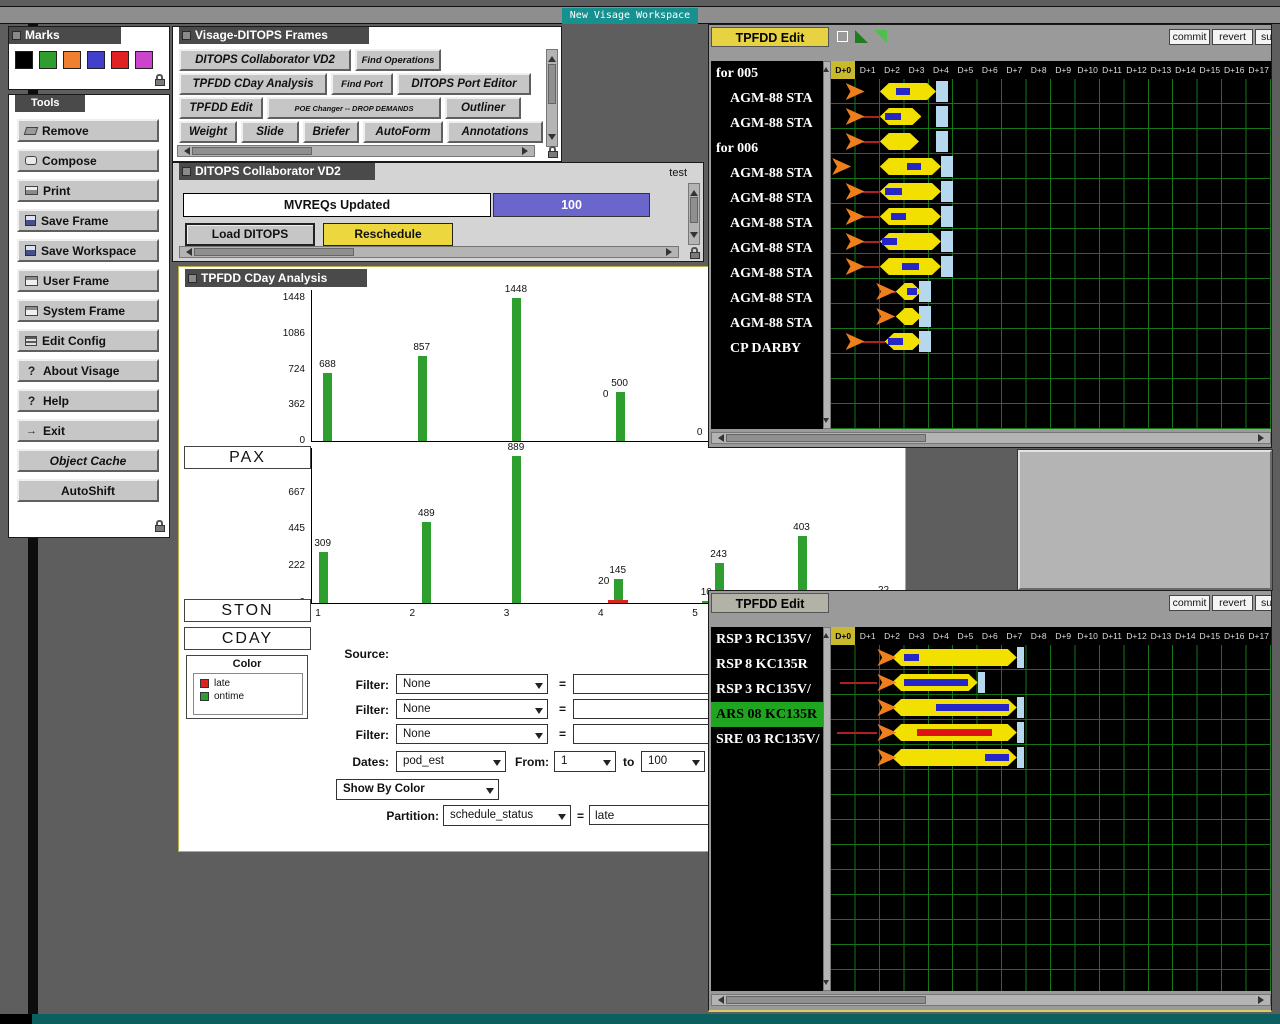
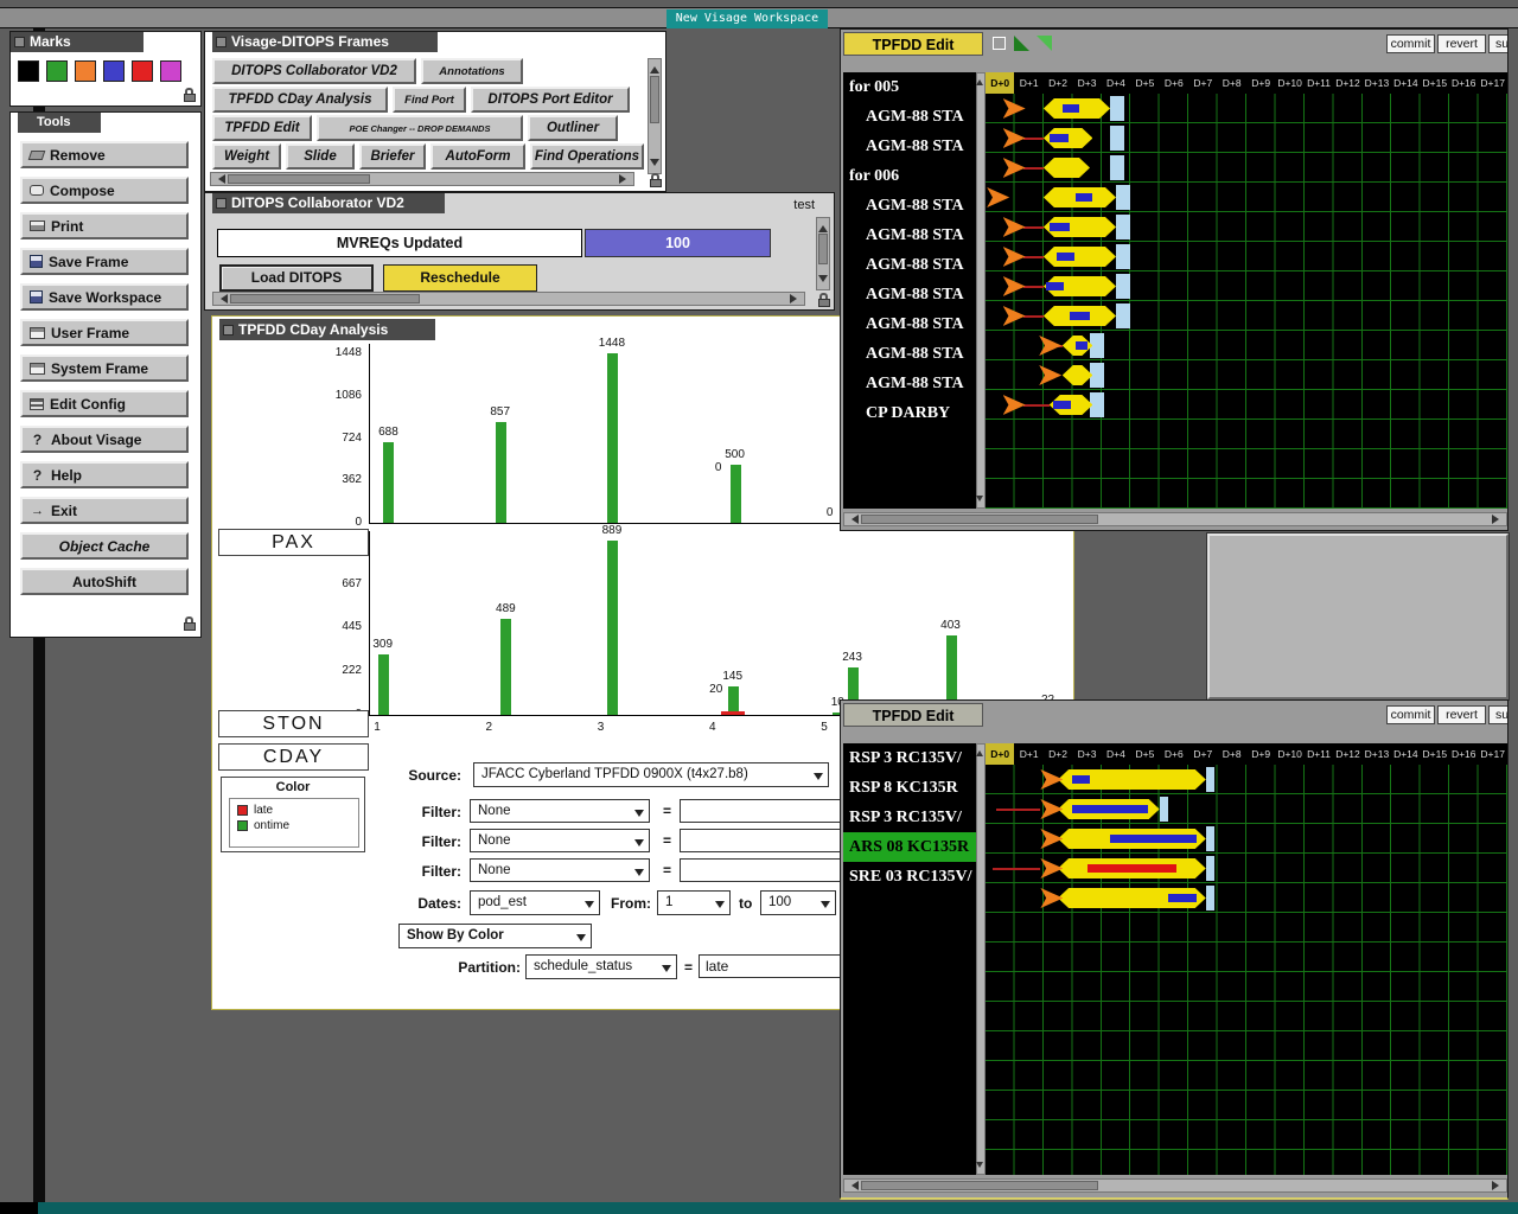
  New Visage Workspace
  Marks
  Tools
  Remove
  Compose
  Print
  Save Frame
  Save Workspace
  User Frame
  System Frame
  Edit Config
  ?
  About Visage
  ?
  Help
  →
  Exit
  Object Cache
  AutoShift
  Visage-DITOPS Frames
  DITOPS Collaborator VD2
- Find Operations
+ Annotations
  TPFDD CDay Analysis
  Find Port
  DITOPS Port Editor
  TPFDD Edit
  POE Changer -- DROP DEMANDS
  Outliner
  Weight
  Slide
  Briefer
  AutoForm
- Annotations
+ Find Operations
  DITOPS Collaborator VD2
  test
  MVREQs Updated
  100
  Load DITOPS
  Reschedule
  TPFDD CDay Analysis
  0
  362
  724
  1086
  1448
  688
  857
  1448
  500
  0
  0
  222
  445
  667
  1
  2
  3
  4
  5
  309
  489
  889
  145
  20
  243
  403
  PAX
  STON
  CDAY
  Color
  late
  ontime
  Source:
+ JFACC Cyberland TPFDD 0900X (t4x27.b8)
  Filter:
  None
  =
  Filter:
  None
  =
  Filter:
  None
  =
  Dates:
  pod_est
  From:
  1
  to
  100
  Show By Color
  Partition:
  schedule_status
  =
  late
  TPFDD Edit
  commit
  revert
  su
  for 005
  AGM-88 STA
  AGM-88 STA
  for 006
  AGM-88 STA
  AGM-88 STA
  AGM-88 STA
  AGM-88 STA
  AGM-88 STA
  AGM-88 STA
  AGM-88 STA
  CP DARBY
  D+0
  D+1
  D+2
  D+3
  D+4
  D+5
  D+6
  D+7
  D+8
  D+9
  D+10
  D+11
  D+12
  D+13
  D+14
  D+15
  D+16
  D+17
  TPFDD Edit
  commit
  revert
  su
  RSP 3 RC135V/
  RSP 8 KC135R
  RSP 3 RC135V/
  ARS 08 KC135R
  SRE 03 RC135V/
  D+0
  D+1
  D+2
  D+3
  D+4
  D+5
  D+6
  D+7
  D+8
  D+9
  D+10
  D+11
  D+12
  D+13
  D+14
  D+15
  D+16
  D+17
